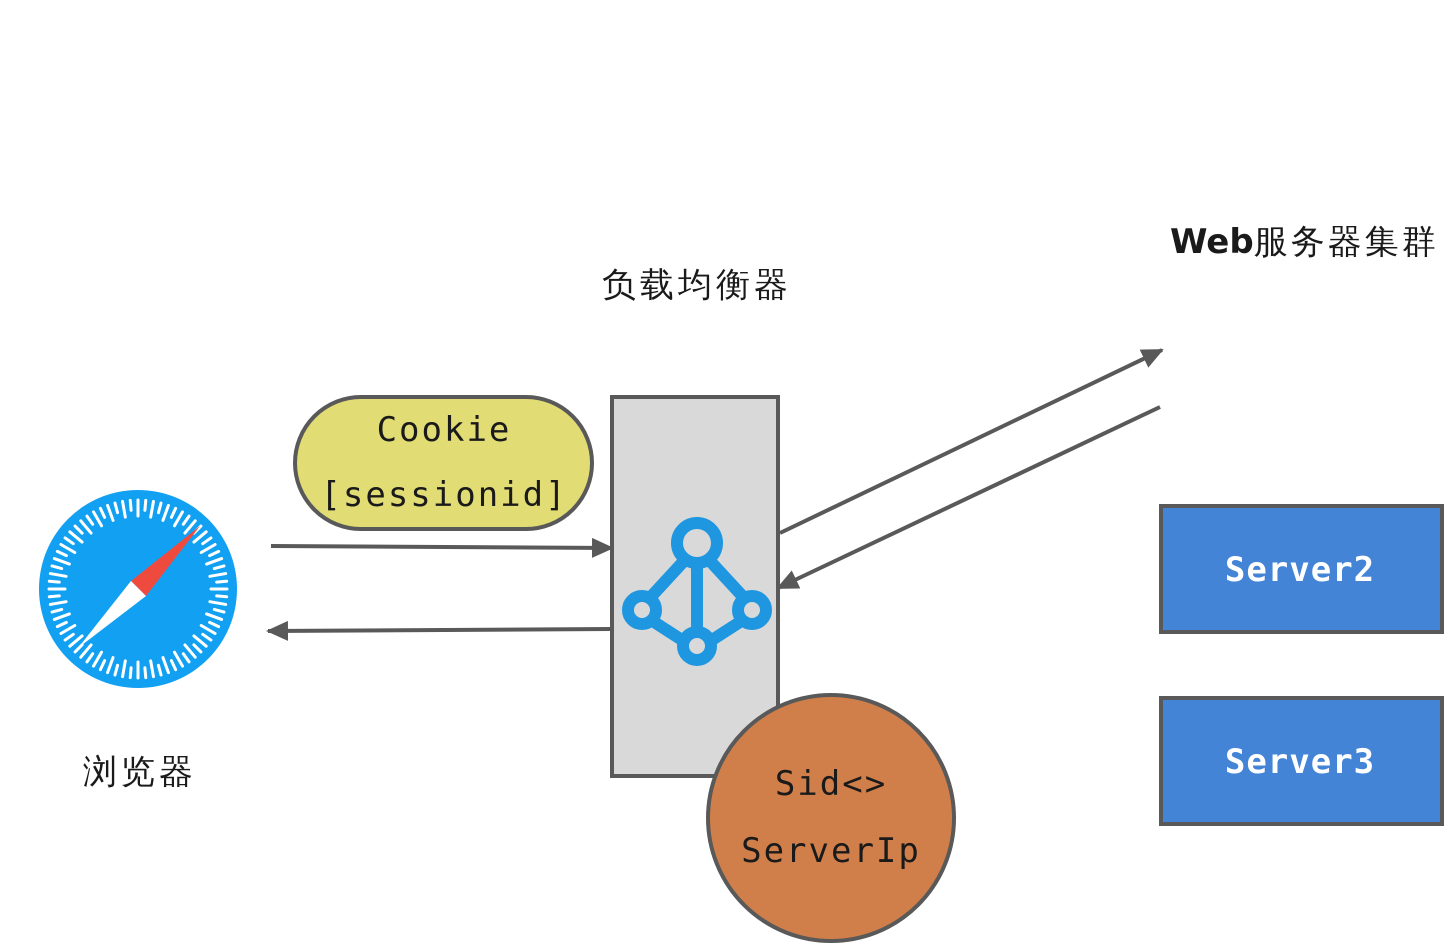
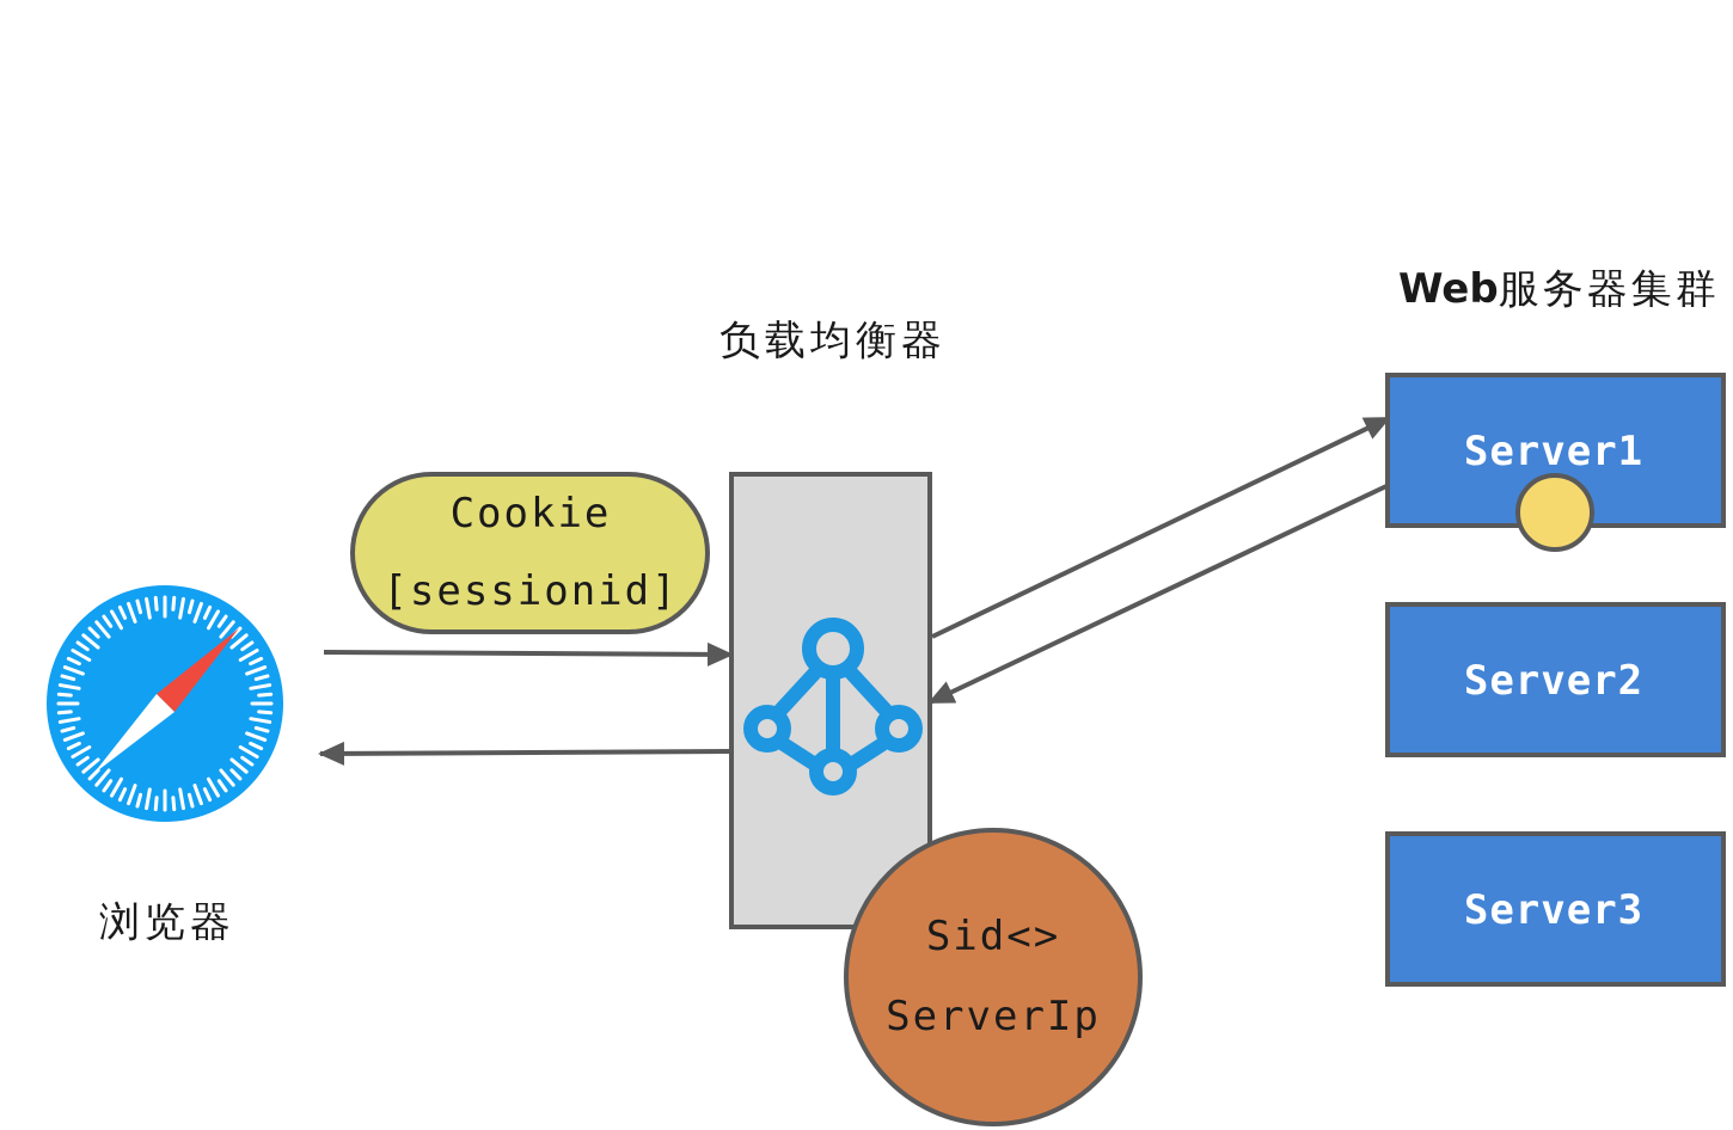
  浏览器
  Cookie
  [sessionid]
  负载均衡器
  Sid<>
  ServerIp
  Web服务器集群
+ Server1
  Server2
  Server3
